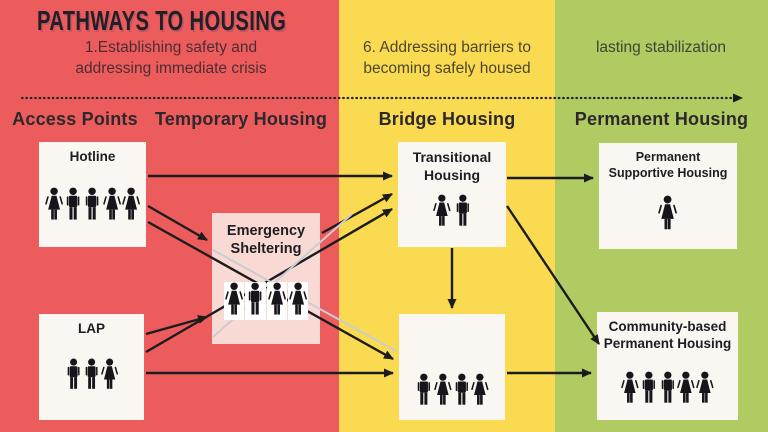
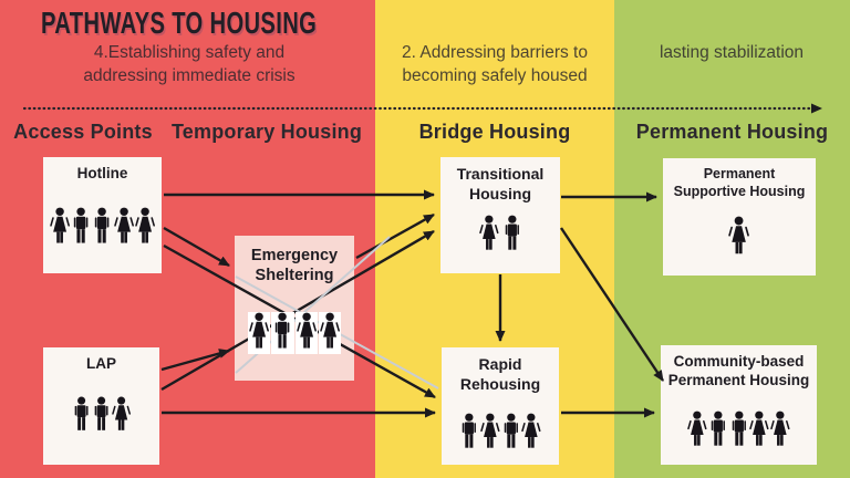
  PATHWAYS TO HOUSING
- 1.Establishing safety and
+ 4.Establishing safety and
  addressing immediate crisis
- 6. Addressing barriers to
+ 2. Addressing barriers to
  becoming safely housed
  lasting stabilization
  Access Points
  Temporary Housing
  Bridge Housing
  Permanent Housing
  Hotline
  LAP
  Emergency
  Sheltering
  Transitional
  Housing
+ Rapid
+ Rehousing
  Permanent
  Supportive Housing
  Community-based
  Permanent Housing
